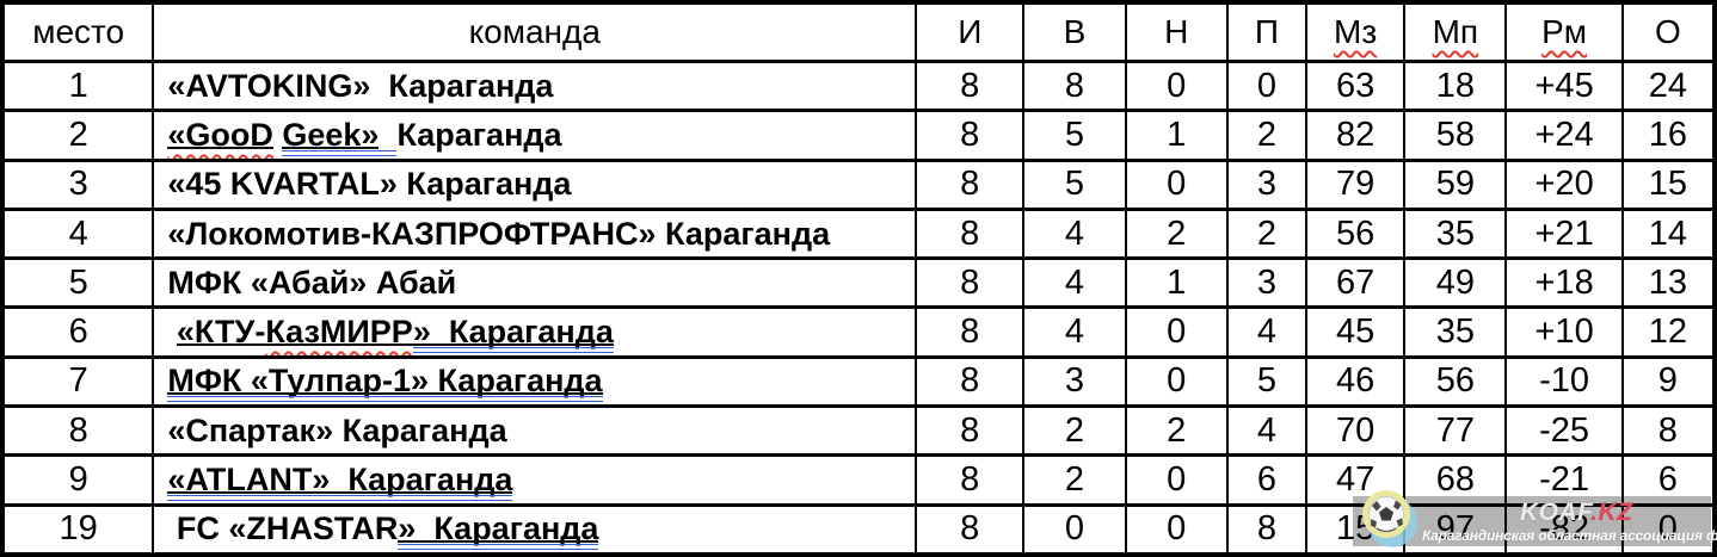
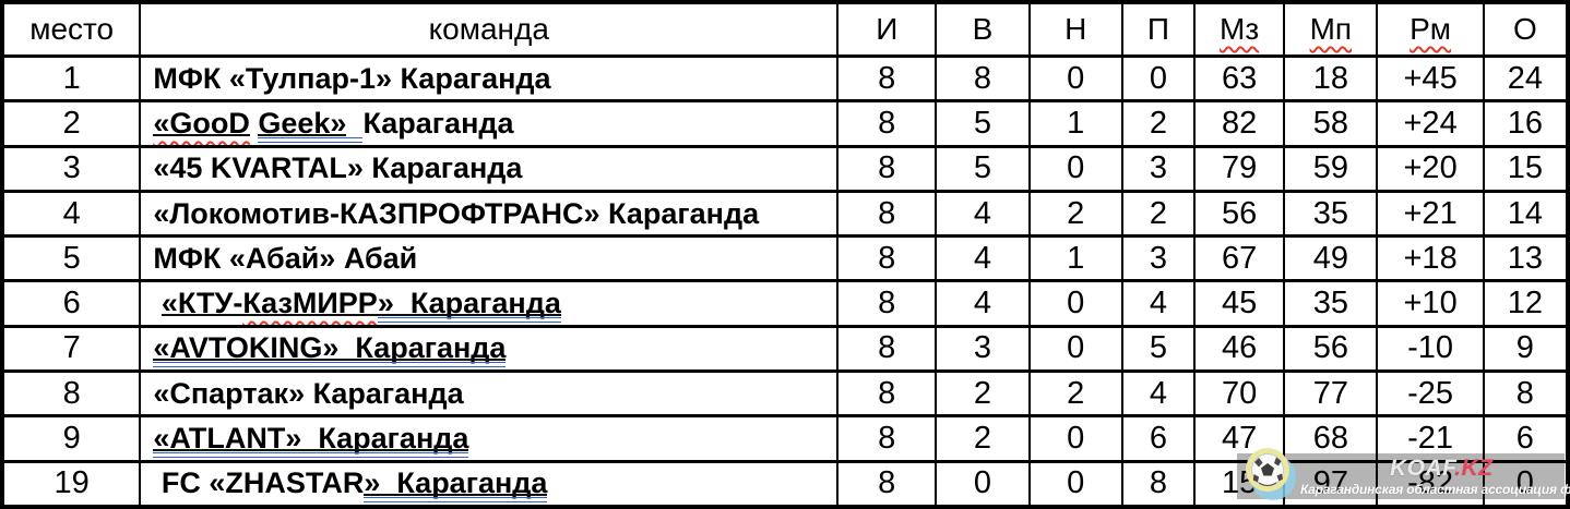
  место	команда	И	В	Н	П	Мз	Мп	Рм	О
- 1	«AVTOKING» Караганда	8	8	0	0	63	18	+45	24
+ 1	МФК «Тулпар-1» Караганда	8	8	0	0	63	18	+45	24
  2	«GooD Geek» Караганда	8	5	1	2	82	58	+24	16
  3	«45 KVARTAL» Караганда	8	5	0	3	79	59	+20	15
  4	«Локомотив-КАЗПРОФТРАНС» Караганда	8	4	2	2	56	35	+21	14
  5	МФК «Абай» Абай	8	4	1	3	67	49	+18	13
  6	«КТУ-КазМИРР» Караганда	8	4	0	4	45	35	+10	12
- 7	МФК «Тулпар-1» Караганда	8	3	0	5	46	56	-10	9
+ 7	«AVTOKING» Караганда	8	3	0	5	46	56	-10	9
  8	«Спартак» Караганда	8	2	2	4	70	77	-25	8
  9	«ATLANT» Караганда	8	2	0	6	47	68	-21	6
  19	FC «ZHASTAR» Караганда	8	0	0	8	1
  KOAF.KZ
  Карагандинская областная ассоциация ф
